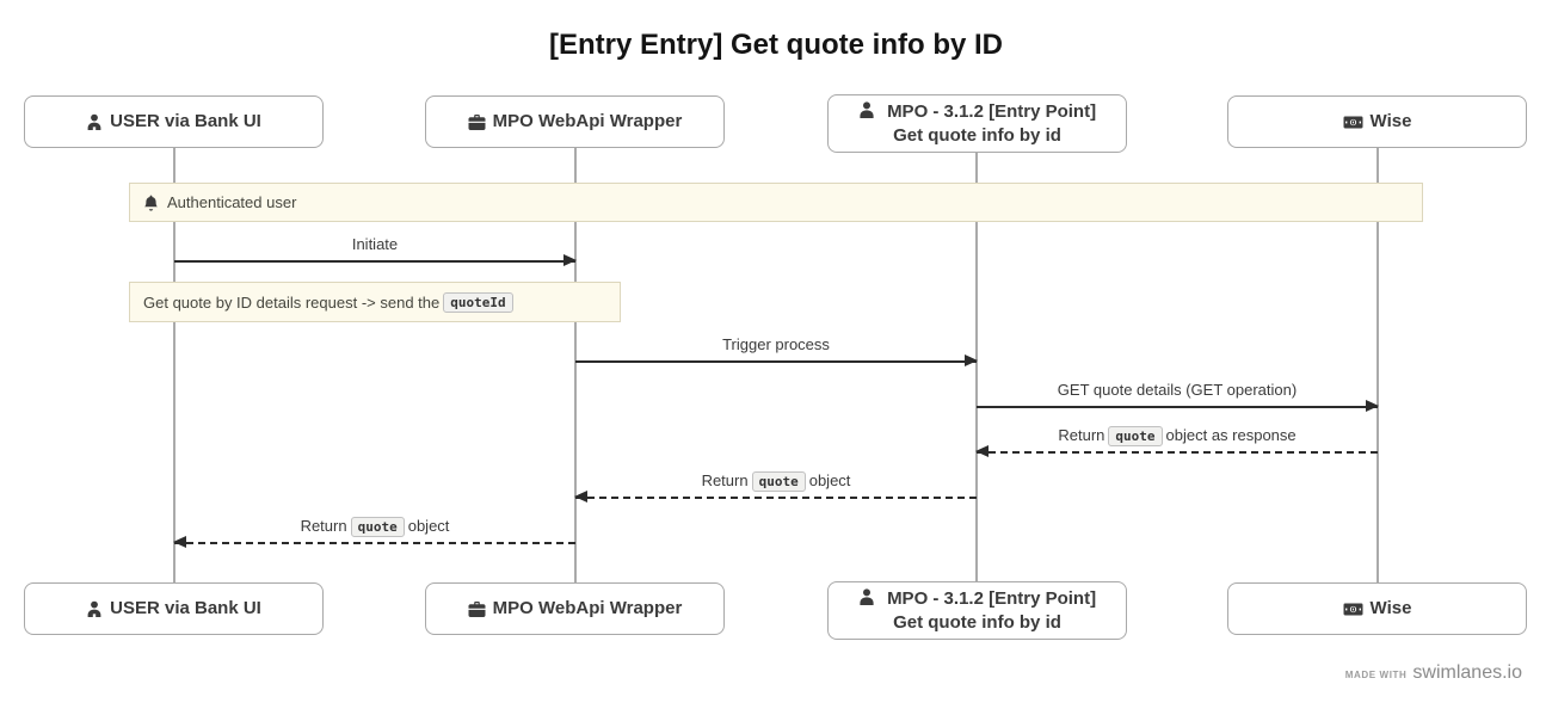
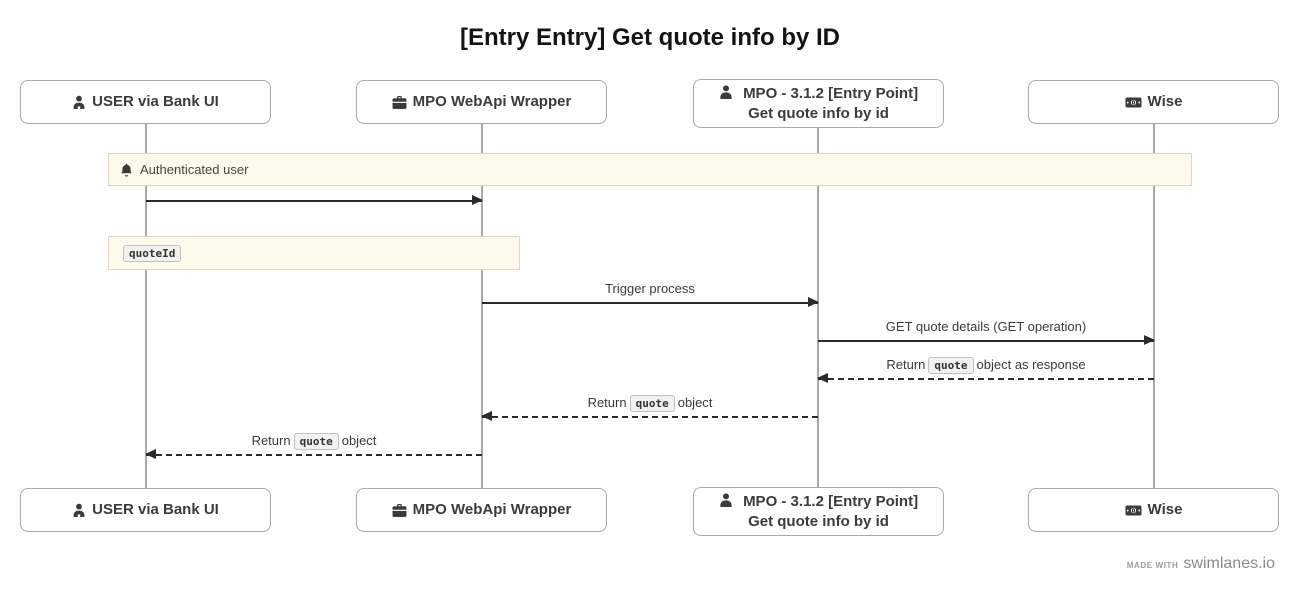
  [Entry Entry] Get quote info by ID
  USER via Bank UI
  MPO WebApi Wrapper
  MPO - 3.1.2 [Entry Point] Get quote info by id
  Wise
  Authenticated user
- Initiate
- Get quote by ID details request -> send the
  quoteId
  Trigger process
  GET quote details (GET operation)
  Return quote object as response
  Return quote object
  Return quote object
  USER via Bank UI
  MPO WebApi Wrapper
  MPO - 3.1.2 [Entry Point] Get quote info by id
  Wise
  MADE WITH
  swimlanes.io
